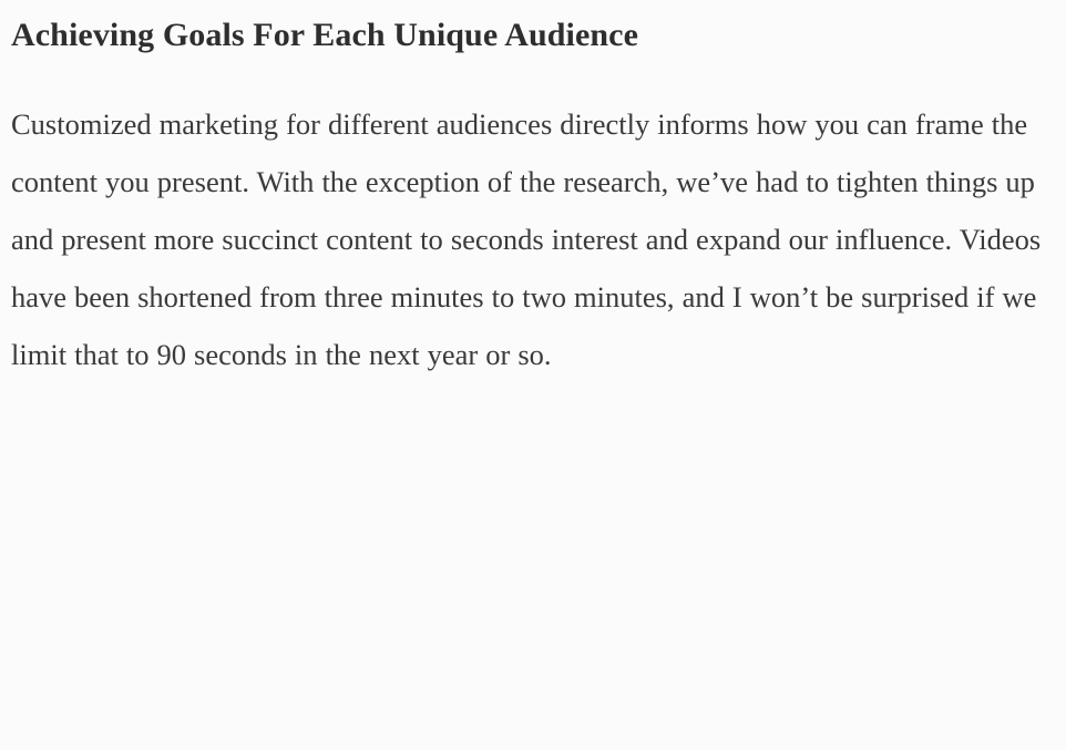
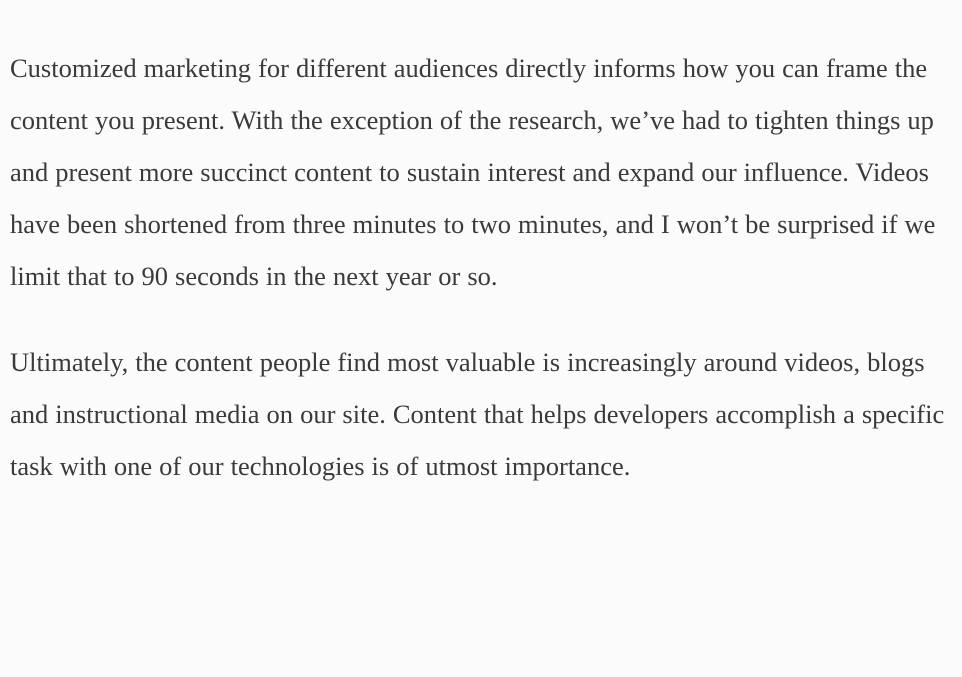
- Achieving Goals For Each Unique Audience
- Customized marketing for different audiences directly informs how you can frame the content you present. With the exception of the research, we’ve had to tighten things up and present more succinct content to seconds interest and expand our influence. Videos have been shortened from three minutes to two minutes, and I won’t be surprised if we limit that to 90 seconds in the next year or so.
+ Customized marketing for different audiences directly informs how you can frame the content you present. With the exception of the research, we’ve had to tighten things up and present more succinct content to sustain interest and expand our influence. Videos have been shortened from three minutes to two minutes, and I won’t be surprised if we limit that to 90 seconds in the next year or so.
+ Ultimately, the content people find most valuable is increasingly around videos, blogs and instructional media on our site. Content that helps developers accomplish a specific task with one of our technologies is of utmost importance.
